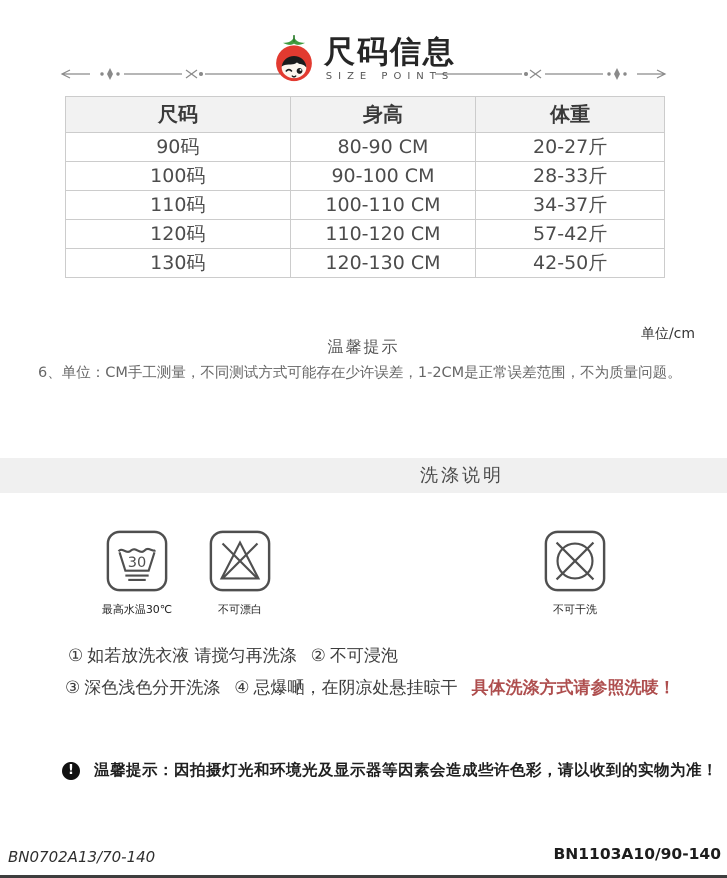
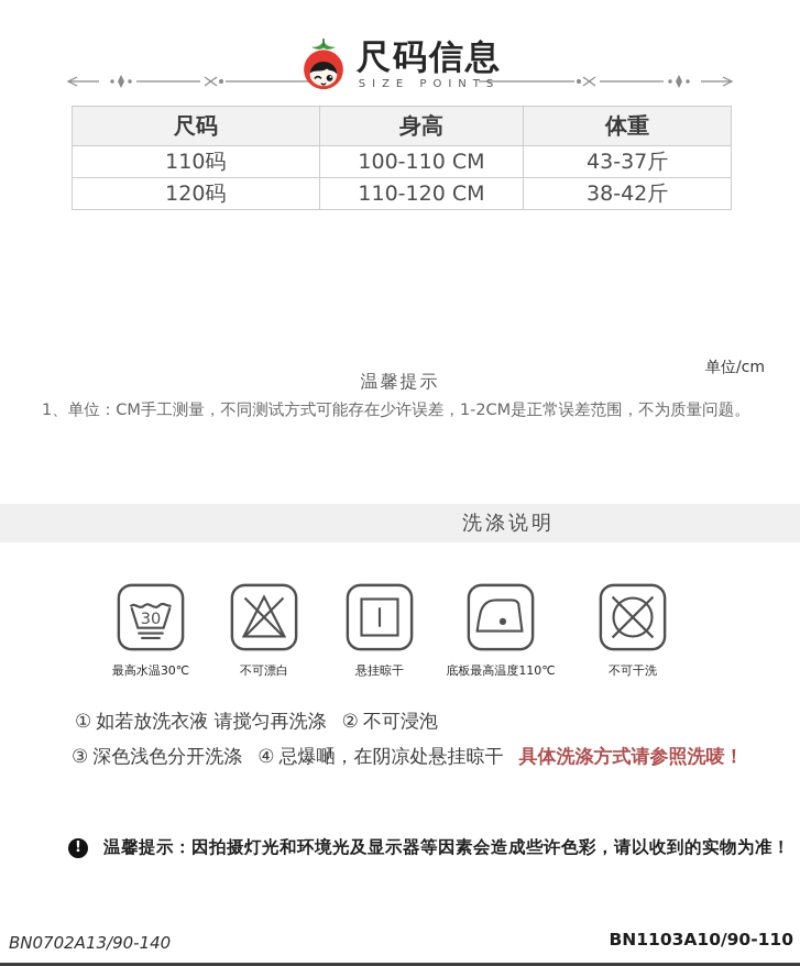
  尺码信息
  SIZE POINTS
  尺码	身高	体重
- 90码	80-90 CM	20-27斤
- 100码	90-100 CM	28-33斤
- 110码	100-110 CM	34-37斤
+ 110码	100-110 CM	43-37斤
- 120码	110-120 CM	57-42斤
+ 120码	110-120 CM	38-42斤
- 130码	120-130 CM	42-50斤
  单位/cm
  温馨提示
- 6、单位：CM手工测量，不同测试方式可能存在少许误差，1-2CM是正常误差范围，不为质量问题。
+ 1、单位：CM手工测量，不同测试方式可能存在少许误差，1-2CM是正常误差范围，不为质量问题。
  洗涤说明
  30
  最高水温30℃
  不可漂白
+ 悬挂晾干
+ 底板最高温度110℃
  不可干洗
  ① 如若放洗衣液 请搅匀再洗涤 ② 不可浸泡
  ③ 深色浅色分开洗涤 ④ 忌爆嗮，在阴凉处悬挂晾干 具体洗涤方式请参照洗唛！
  !
  温馨提示：因拍摄灯光和环境光及显示器等因素会造成些许色彩，请以收到的实物为准！
- BN0702A13/70-140
+ BN0702A13/90-140
- BN1103A10/90-140
+ BN1103A10/90-110
